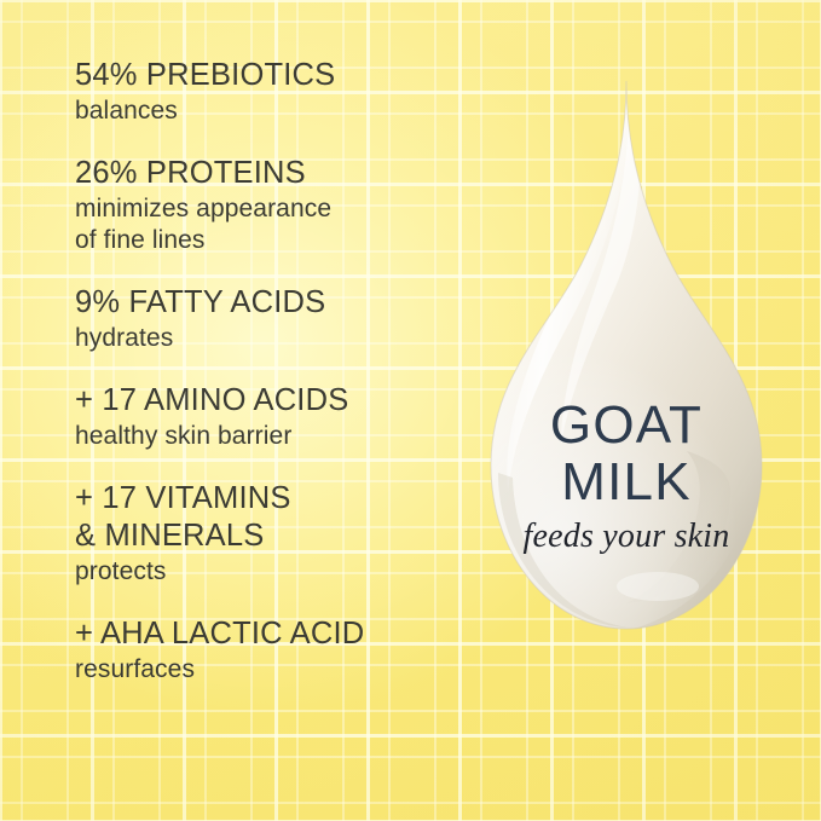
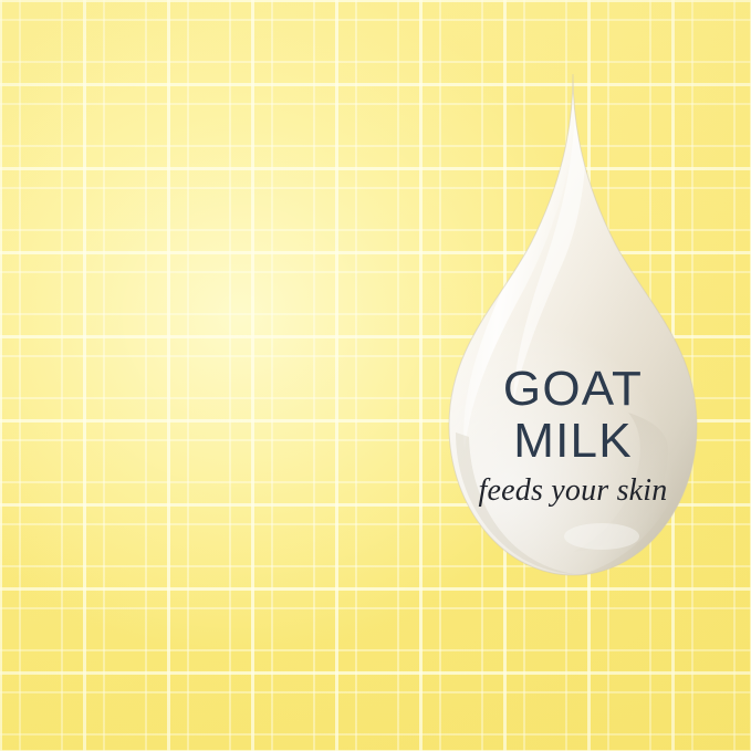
- 54% PREBIOTICS
- balances
- 26% PROTEINS
- minimizes appearance
- of fine lines
- 9% FATTY ACIDS
- hydrates
- + 17 AMINO ACIDS
- healthy skin barrier
- + 17 VITAMINS
- & MINERALS
- protects
- + AHA LACTIC ACID
- resurfaces
  GOAT
  MILK
  feeds your skin
